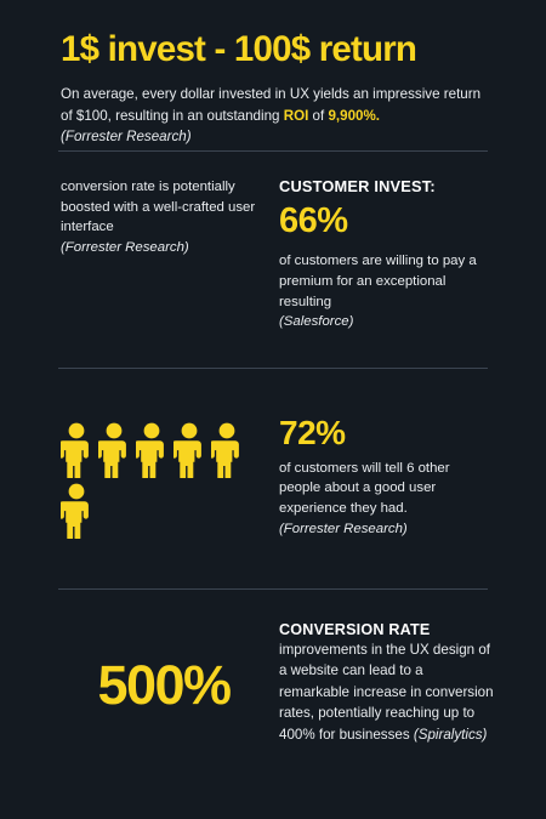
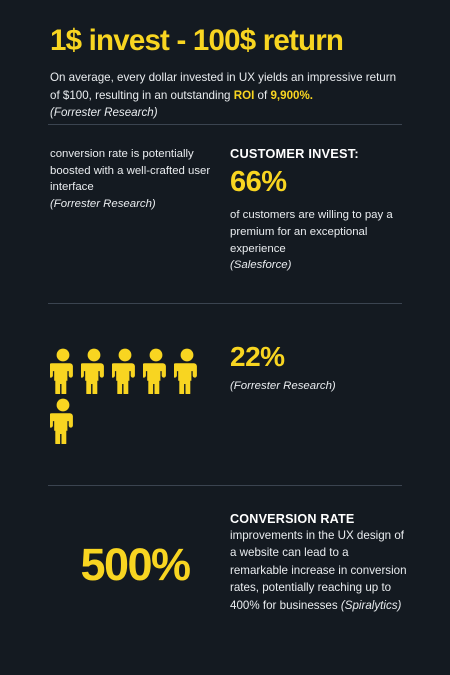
  1$ invest - 100$ return
  On average, every dollar invested in UX yields an impressive return of $100, resulting in an outstanding ROI of 9,900%.
  (Forrester Research)
  conversion rate is potentially boosted with a well-crafted user interface
  (Forrester Research)
  CUSTOMER INVEST:
  66%
- of customers are willing to pay a premium for an exceptional resulting
+ of customers are willing to pay a premium for an exceptional experience
  (Salesforce)
- 72%
+ 22%
- of customers will tell 6 other people about a good user experience they had.
  (Forrester Research)
  500%
  CONVERSION RATE
  improvements in the UX design of a website can lead to a remarkable increase in conversion rates, potentially reaching up to 400% for businesses (Spiralytics)
